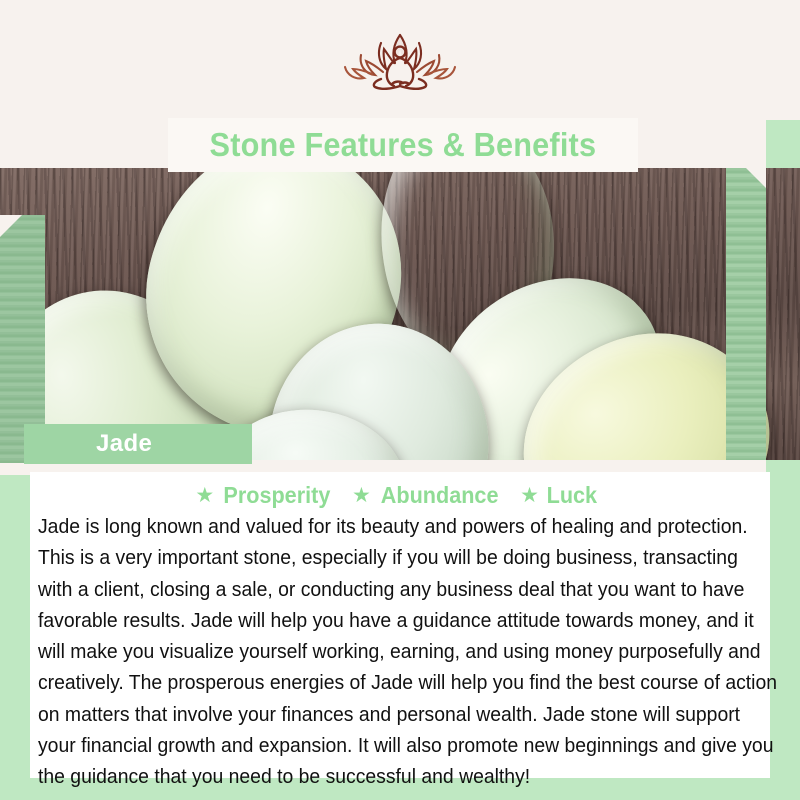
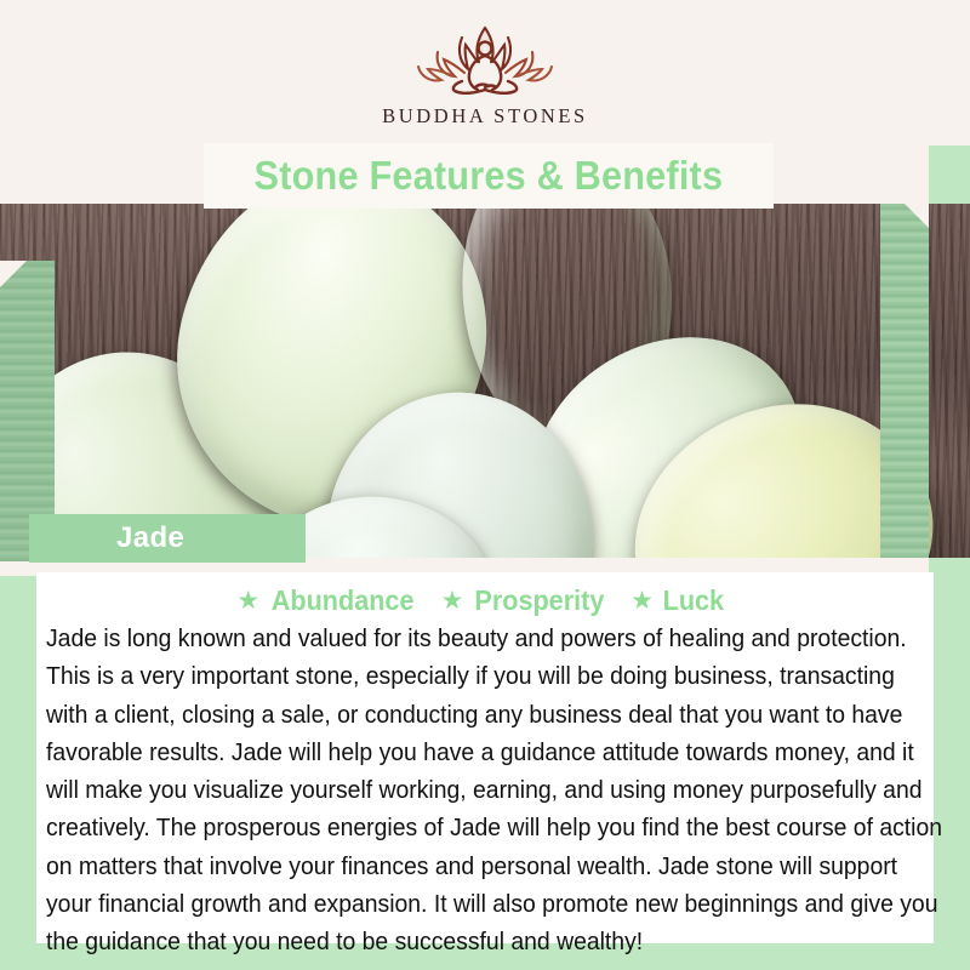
+ BUDDHA STONES
  Stone Features & Benefits
  Jade
  ★
- Prosperity
+ Abundance
  ★
- Abundance
+ Prosperity
  ★
  Luck
  Jade is long known and valued for its beauty and powers of healing and protection. This is a very important stone, especially if you will be doing business, transacting with a client, closing a sale, or conducting any business deal that you want to have favorable results. Jade will help you have a guidance attitude towards money, and it will make you visualize yourself working, earning, and using money purposefully and creatively. The prosperous energies of Jade will help you find the best course of action on matters that involve your finances and personal wealth. Jade stone will support your financial growth and expansion. It will also promote new beginnings and give you the guidance that you need to be successful and wealthy!
